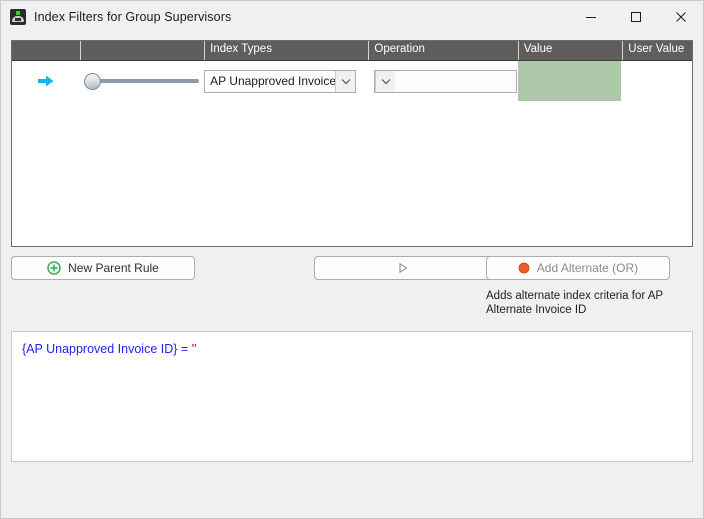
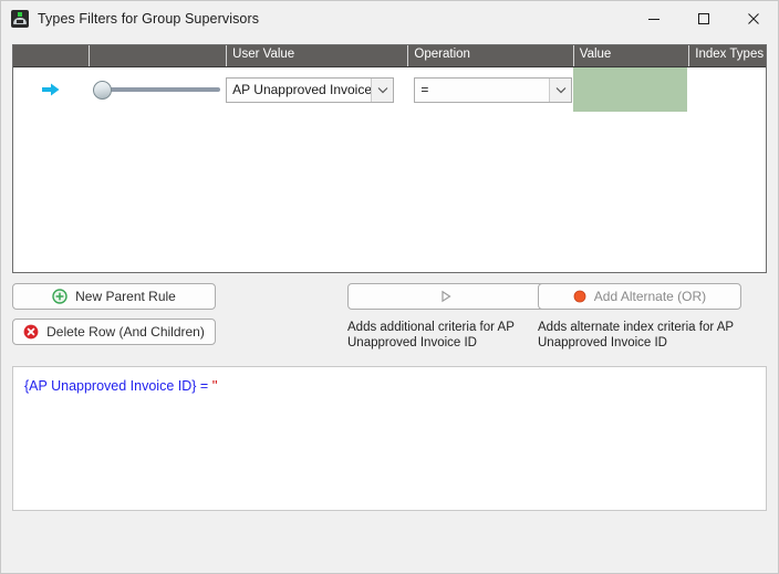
- Index Filters for Group Supervisors
+ Types Filters for Group Supervisors
- Index Types
+ User Value
  Operation
  Value
- User Value
+ Index Types
  AP Unapproved Invoice
+ =
  New Parent Rule
+ Delete Row (And Children)
+ Adds additional criteria for AP Unapproved Invoice ID
  Add Alternate (OR)
- Adds alternate index criteria for AP Alternate Invoice ID
+ Adds alternate index criteria for AP Unapproved Invoice ID
  {AP Unapproved Invoice ID} = ''
